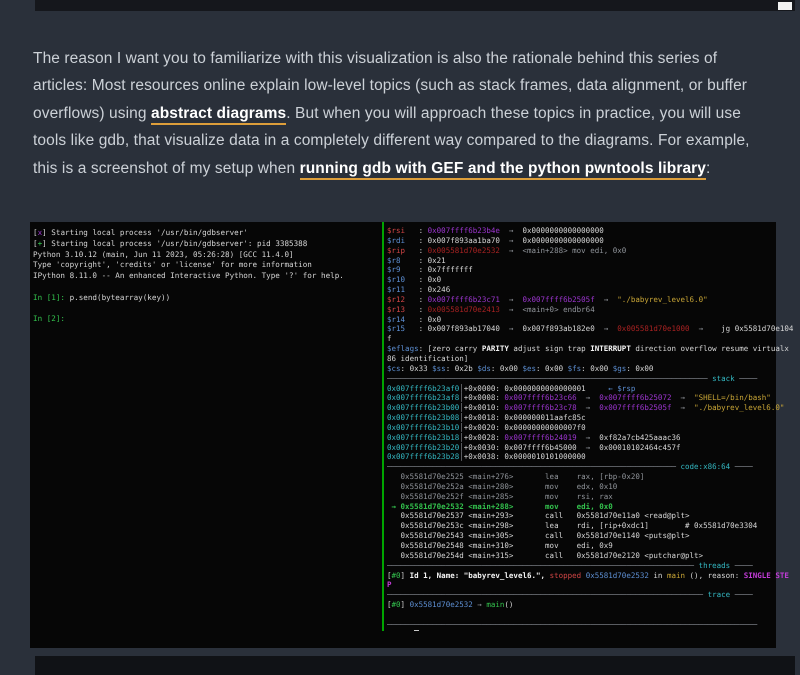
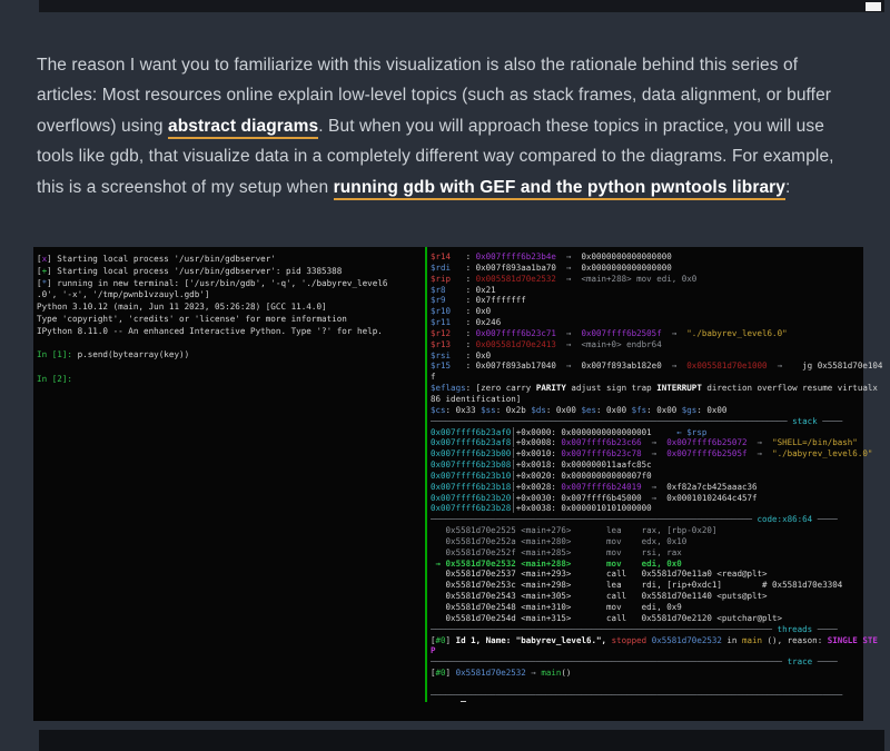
  The reason I want you to familiarize with this visualization is also the rationale behind this series of articles: Most resources online explain low-level topics (such as stack frames, data alignment, or buffer overflows) using abstract diagrams. But when you will approach these topics in practice, you will use tools like gdb, that visualize data in a completely different way compared to the diagrams. For example, this is a screenshot of my setup when running gdb with GEF and the python pwntools library:
  [x] Starting local process '/usr/bin/gdbserver'
  [+] Starting local process '/usr/bin/gdbserver': pid 3385388
+ [*] running in new terminal: ['/usr/bin/gdb', '-q', './babyrev_level6
+ .0', '-x', '/tmp/pwnb1vzauyl.gdb']
  Python 3.10.12 (main, Jun 11 2023, 05:26:28) [GCC 11.4.0]
  Type 'copyright', 'credits' or 'license' for more information
  IPython 8.11.0 -- An enhanced Interactive Python. Type '?' for help.
  In [1]: p.send(bytearray(key))
  In [2]:
- $rsi : 0x007ffff6b23b4e → 0x0000000000000000
+ $r14 : 0x007ffff6b23b4e → 0x0000000000000000
  $rdi : 0x007f893aa1ba70 → 0x0000000000000000
  $rip : 0x005581d70e2532 → <main+288> mov edi, 0x0
  $r8 : 0x21
  $r9 : 0x7fffffff
  $r10 : 0x0
  $r11 : 0x246
  $r12 : 0x007ffff6b23c71 → 0x007ffff6b2505f → "./babyrev_level6.0"
  $r13 : 0x005581d70e2413 → <main+0> endbr64
- $r14 : 0x0
+ $rsi : 0x0
  $r15 : 0x007f893ab17040 → 0x007f893ab182e0 → 0x005581d70e1000 → jg 0x5581d70e104
  f
  $eflags: [zero carry PARITY adjust sign trap INTERRUPT direction overflow resume virtualx
  86 identification]
  $cs: 0x33 $ss: 0x2b $ds: 0x00 $es: 0x00 $fs: 0x00 $gs: 0x00
  ─────────────────────────────────────────────────────────────────────── stack ────
  0x007ffff6b23af0│+0x0000: 0x0000000000000001 ← $rsp
  0x007ffff6b23af8│+0x0008: 0x007ffff6b23c66 → 0x007ffff6b25072 → "SHELL=/bin/bash"
  0x007ffff6b23b00│+0x0010: 0x007ffff6b23c78 → 0x007ffff6b2505f → "./babyrev_level6.0"
  0x007ffff6b23b08│+0x0018: 0x000000011aafc85c
  0x007ffff6b23b10│+0x0020: 0x00000000000007f0
  0x007ffff6b23b18│+0x0028: 0x007ffff6b24019 → 0xf82a7cb425aaac36
  0x007ffff6b23b20│+0x0030: 0x007ffff6b45000 → 0x00010102464c457f
  0x007ffff6b23b28│+0x0038: 0x0000010101000000
  ──────────────────────────────────────────────────────────────── code:x86:64 ────
  0x5581d70e2525 <main+276> lea rax, [rbp-0x20]
  0x5581d70e252a <main+280> mov edx, 0x10
  0x5581d70e252f <main+285> mov rsi, rax
  → 0x5581d70e2532 <main+288> mov edi, 0x0
  0x5581d70e2537 <main+293> call 0x5581d70e11a0 <read@plt>
  0x5581d70e253c <main+298> lea rdi, [rip+0xdc1] # 0x5581d70e3304
  0x5581d70e2543 <main+305> call 0x5581d70e1140 <puts@plt>
  0x5581d70e2548 <main+310> mov edi, 0x9
  0x5581d70e254d <main+315> call 0x5581d70e2120 <putchar@plt>
  ──────────────────────────────────────────────────────────────────── threads ────
  [#0] Id 1, Name: "babyrev_level6.", stopped 0x5581d70e2532 in main (), reason: SINGLE STE
  P
  ────────────────────────────────────────────────────────────────────── trace ────
  [#0] 0x5581d70e2532 → main()
  ──────────────────────────────────────────────────────────────────────────────────
